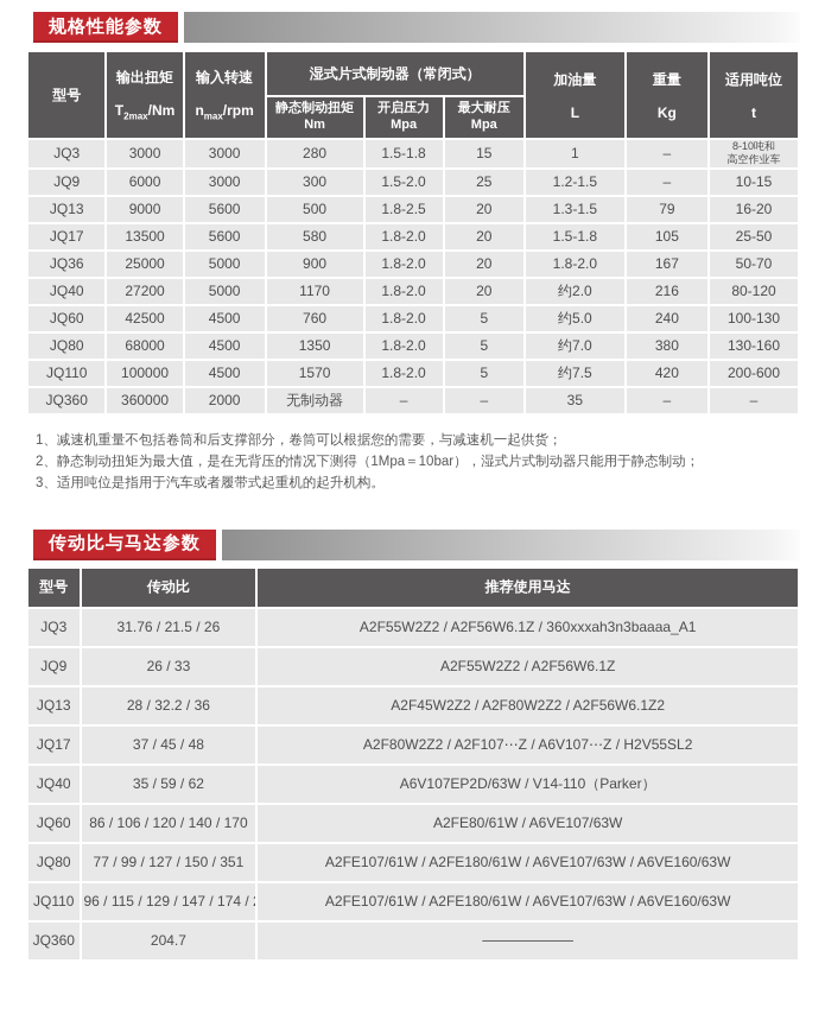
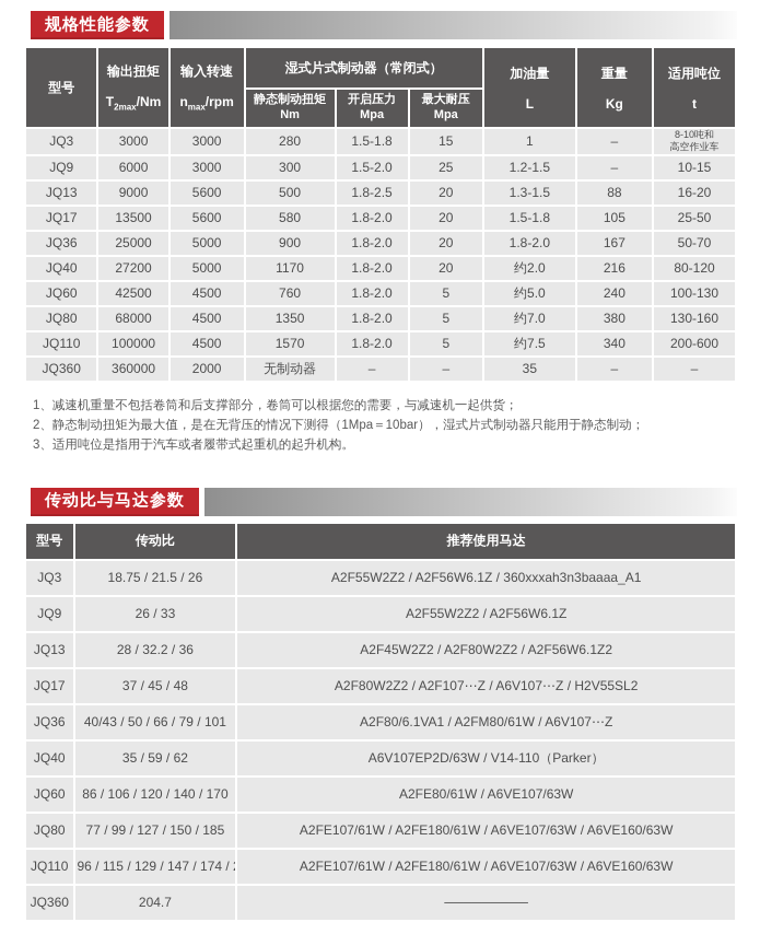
  规格性能参数
  型号	输出扭矩 T2max/Nm	输入转速 nmax/rpm	湿式片式制动器（常闭式）	加油量 L	重量 Kg	适用吨位 t
  静态制动扭矩 Nm	开启压力 Mpa	最大耐压 Mpa
  JQ3	3000	3000	280	1.5-1.8	15	1	–	8-10吨和 高空作业车
  JQ9	6000	3000	300	1.5-2.0	25	1.2-1.5	–	10-15
- JQ13	9000	5600	500	1.8-2.5	20	1.3-1.5	79	16-20
+ JQ13	9000	5600	500	1.8-2.5	20	1.3-1.5	88	16-20
  JQ17	13500	5600	580	1.8-2.0	20	1.5-1.8	105	25-50
  JQ36	25000	5000	900	1.8-2.0	20	1.8-2.0	167	50-70
  JQ40	27200	5000	1170	1.8-2.0	20	约2.0	216	80-120
  JQ60	42500	4500	760	1.8-2.0	5	约5.0	240	100-130
  JQ80	68000	4500	1350	1.8-2.0	5	约7.0	380	130-160
- JQ110	100000	4500	1570	1.8-2.0	5	约7.5	420	200-600
+ JQ110	100000	4500	1570	1.8-2.0	5	约7.5	340	200-600
  JQ360	360000	2000	无制动器	–	–	35	–	–
  1、减速机重量不包括卷筒和后支撑部分，卷筒可以根据您的需要，与减速机一起供货；
  2、静态制动扭矩为最大值，是在无背压的情况下测得（1Mpa＝10bar），湿式片式制动器只能用于静态制动；
  3、适用吨位是指用于汽车或者履带式起重机的起升机构。
  传动比与马达参数
  型号	传动比	推荐使用马达
- JQ3	31.76 / 21.5 / 26	A2F55W2Z2 / A2F56W6.1Z / 360xxxah3n3baaaa_A1
+ JQ3	18.75 / 21.5 / 26	A2F55W2Z2 / A2F56W6.1Z / 360xxxah3n3baaaa_A1
  JQ9	26 / 33	A2F55W2Z2 / A2F56W6.1Z
  JQ13	28 / 32.2 / 36	A2F45W2Z2 / A2F80W2Z2 / A2F56W6.1Z2
  JQ17	37 / 45 / 48	A2F80W2Z2 / A2F107⋯Z / A6V107⋯Z / H2V55SL2
+ JQ36	40/43 / 50 / 66 / 79 / 101	A2F80/6.1VA1 / A2FM80/61W / A6V107⋯Z
  JQ40	35 / 59 / 62	A6V107EP2D/63W / V14-110（Parker）
  JQ60	86 / 106 / 120 / 140 / 170	A2FE80/61W / A6VE107/63W
- JQ80	77 / 99 / 127 / 150 / 351	A2FE107/61W / A2FE180/61W / A6VE107/63W / A6VE160/63W
+ JQ80	77 / 99 / 127 / 150 / 185	A2FE107/61W / A2FE180/61W / A6VE107/63W / A6VE160/63W
  JQ110	96 / 115 / 129 / 147 / 174 /	A2FE107/61W / A2FE180/61W / A6VE107/63W / A6VE160/63W
  JQ360	204.7	─────────
